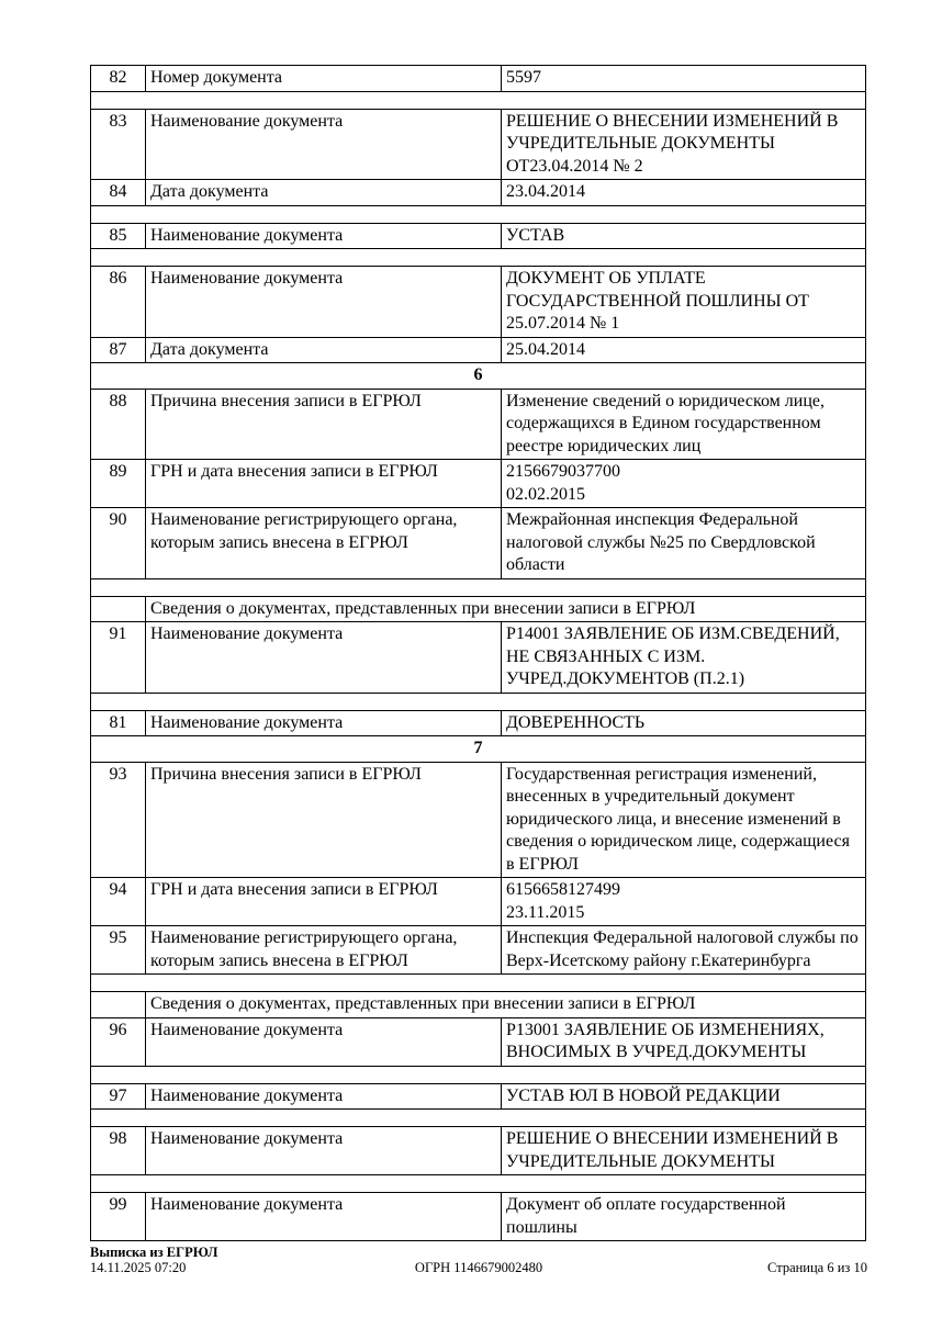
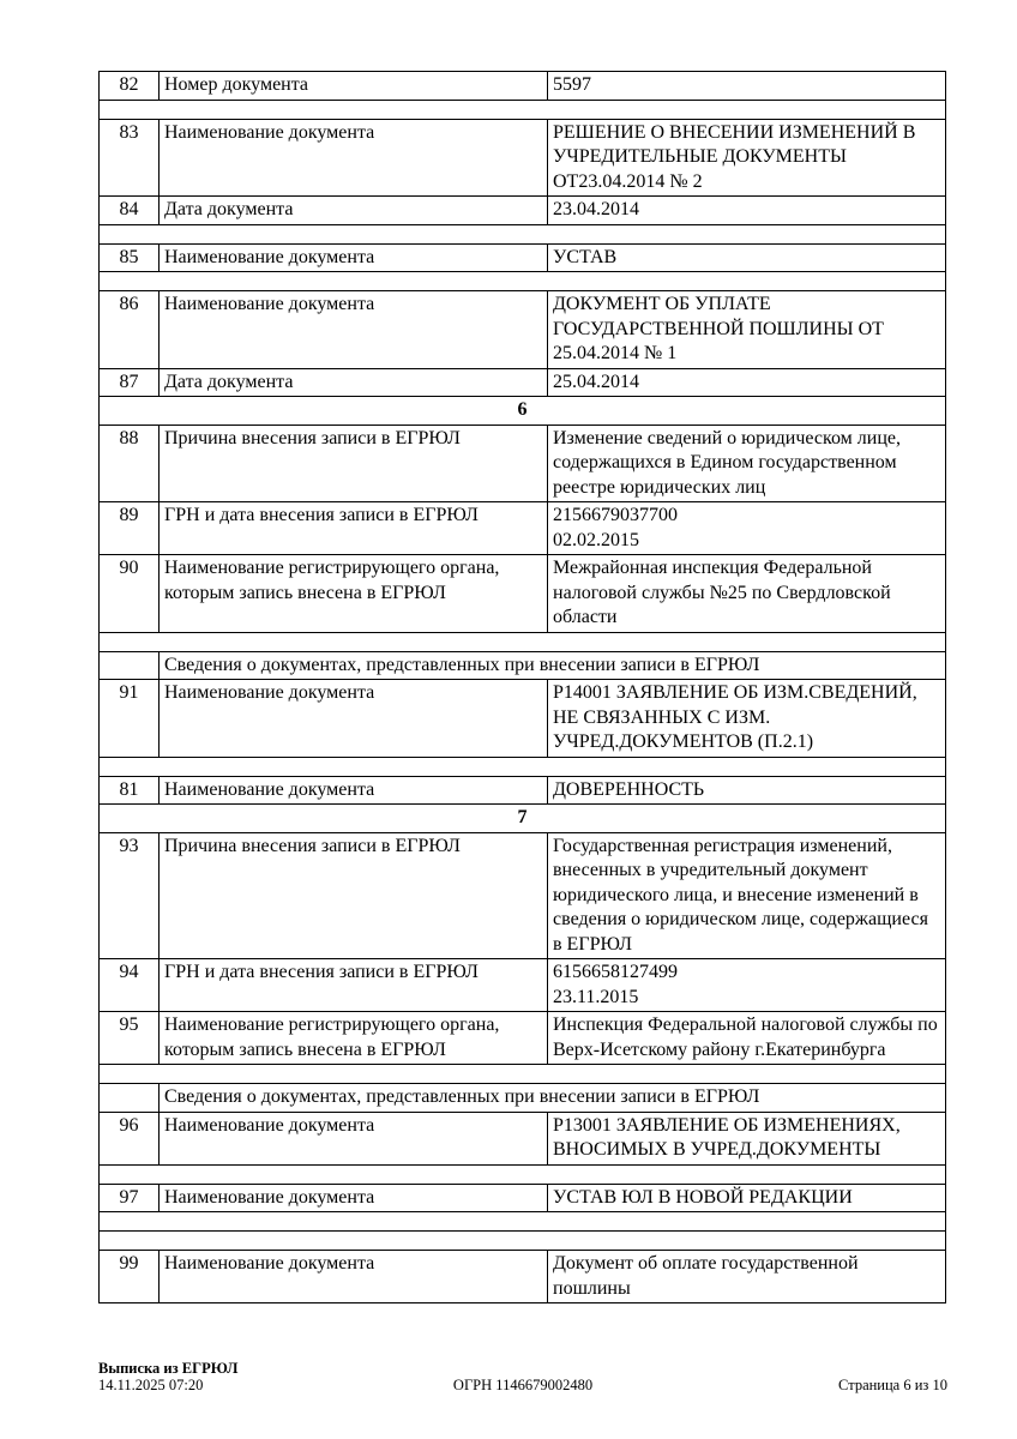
  82	Номер документа	5597
  83	Наименование документа	РЕШЕНИЕ О ВНЕСЕНИИ ИЗМЕНЕНИЙ В УЧРЕДИТЕЛЬНЫЕ ДОКУМЕНТЫ ОТ23.04.2014 № 2
  84	Дата документа	23.04.2014
  85	Наименование документа	УСТАВ
- 86	Наименование документа	ДОКУМЕНТ ОБ УПЛАТЕ ГОСУДАРСТВЕННОЙ ПОШЛИНЫ ОТ 25.07.2014 № 1
+ 86	Наименование документа	ДОКУМЕНТ ОБ УПЛАТЕ ГОСУДАРСТВЕННОЙ ПОШЛИНЫ ОТ 25.04.2014 № 1
  87	Дата документа	25.04.2014
  6
  88	Причина внесения записи в ЕГРЮЛ	Изменение сведений о юридическом лице, содержащихся в Едином государственном реестре юридических лиц
  89	ГРН и дата внесения записи в ЕГРЮЛ	2156679037700 02.02.2015
  90	Наименование регистрирующего органа, которым запись внесена в ЕГРЮЛ	Межрайонная инспекция Федеральной налоговой службы №25 по Свердловской области
  	Сведения о документах, представленных при внесении записи в ЕГРЮЛ
  91	Наименование документа	Р14001 ЗАЯВЛЕНИЕ ОБ ИЗМ.СВЕДЕНИЙ, НЕ СВЯЗАННЫХ С ИЗМ. УЧРЕД.ДОКУМЕНТОВ (П.2.1)
  81	Наименование документа	ДОВЕРЕННОСТЬ
  7
  93	Причина внесения записи в ЕГРЮЛ	Государственная регистрация изменений, внесенных в учредительный документ юридического лица, и внесение изменений в сведения о юридическом лице, содержащиеся в ЕГРЮЛ
  94	ГРН и дата внесения записи в ЕГРЮЛ	6156658127499 23.11.2015
  95	Наименование регистрирующего органа, которым запись внесена в ЕГРЮЛ	Инспекция Федеральной налоговой службы по Верх-Исетскому району г.Екатеринбурга
  	Сведения о документах, представленных при внесении записи в ЕГРЮЛ
  96	Наименование документа	Р13001 ЗАЯВЛЕНИЕ ОБ ИЗМЕНЕНИЯХ, ВНОСИМЫХ В УЧРЕД.ДОКУМЕНТЫ
  97	Наименование документа	УСТАВ ЮЛ В НОВОЙ РЕДАКЦИИ
- 98	Наименование документа	РЕШЕНИЕ О ВНЕСЕНИИ ИЗМЕНЕНИЙ В УЧРЕДИТЕЛЬНЫЕ ДОКУМЕНТЫ
  99	Наименование документа	Документ об оплате государственной пошлины
  Выписка из ЕГРЮЛ
  14.11.2025 07:20
  ОГРН 1146679002480
  Страница 6 из 10
